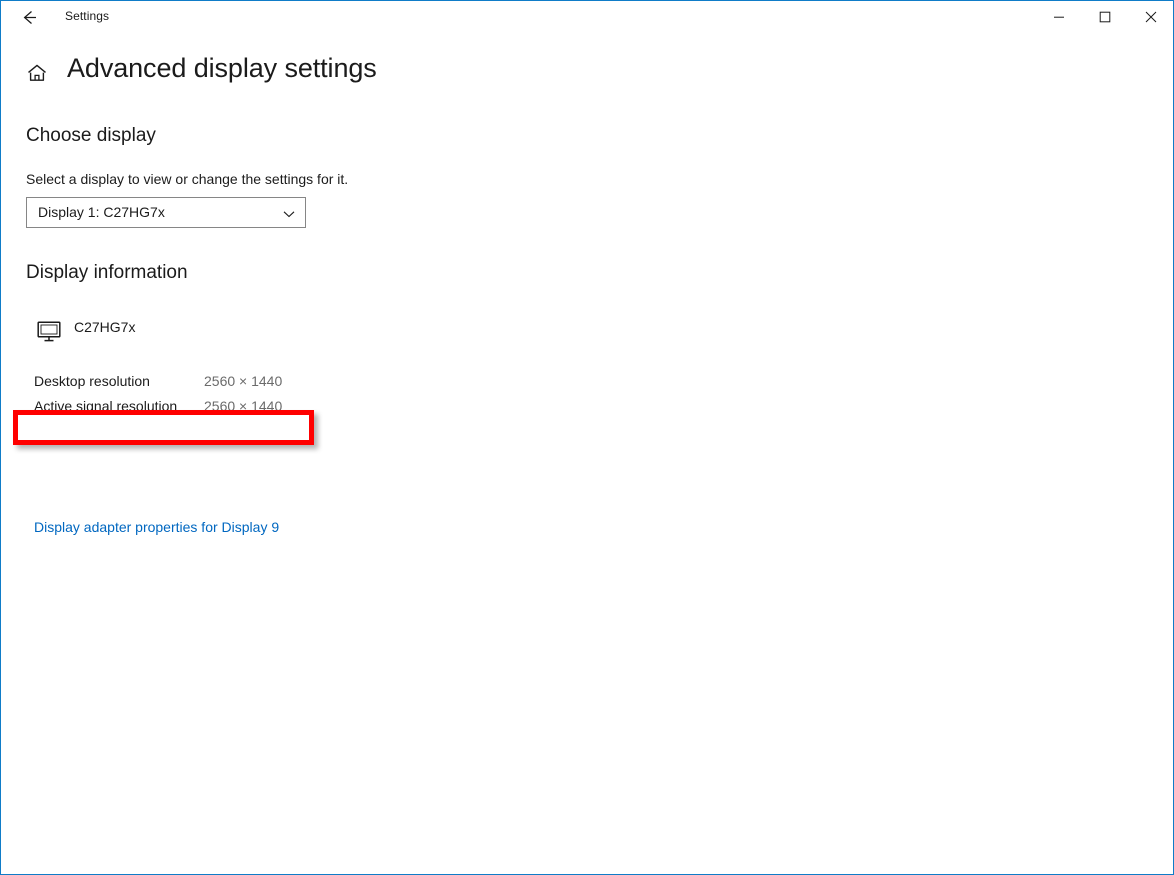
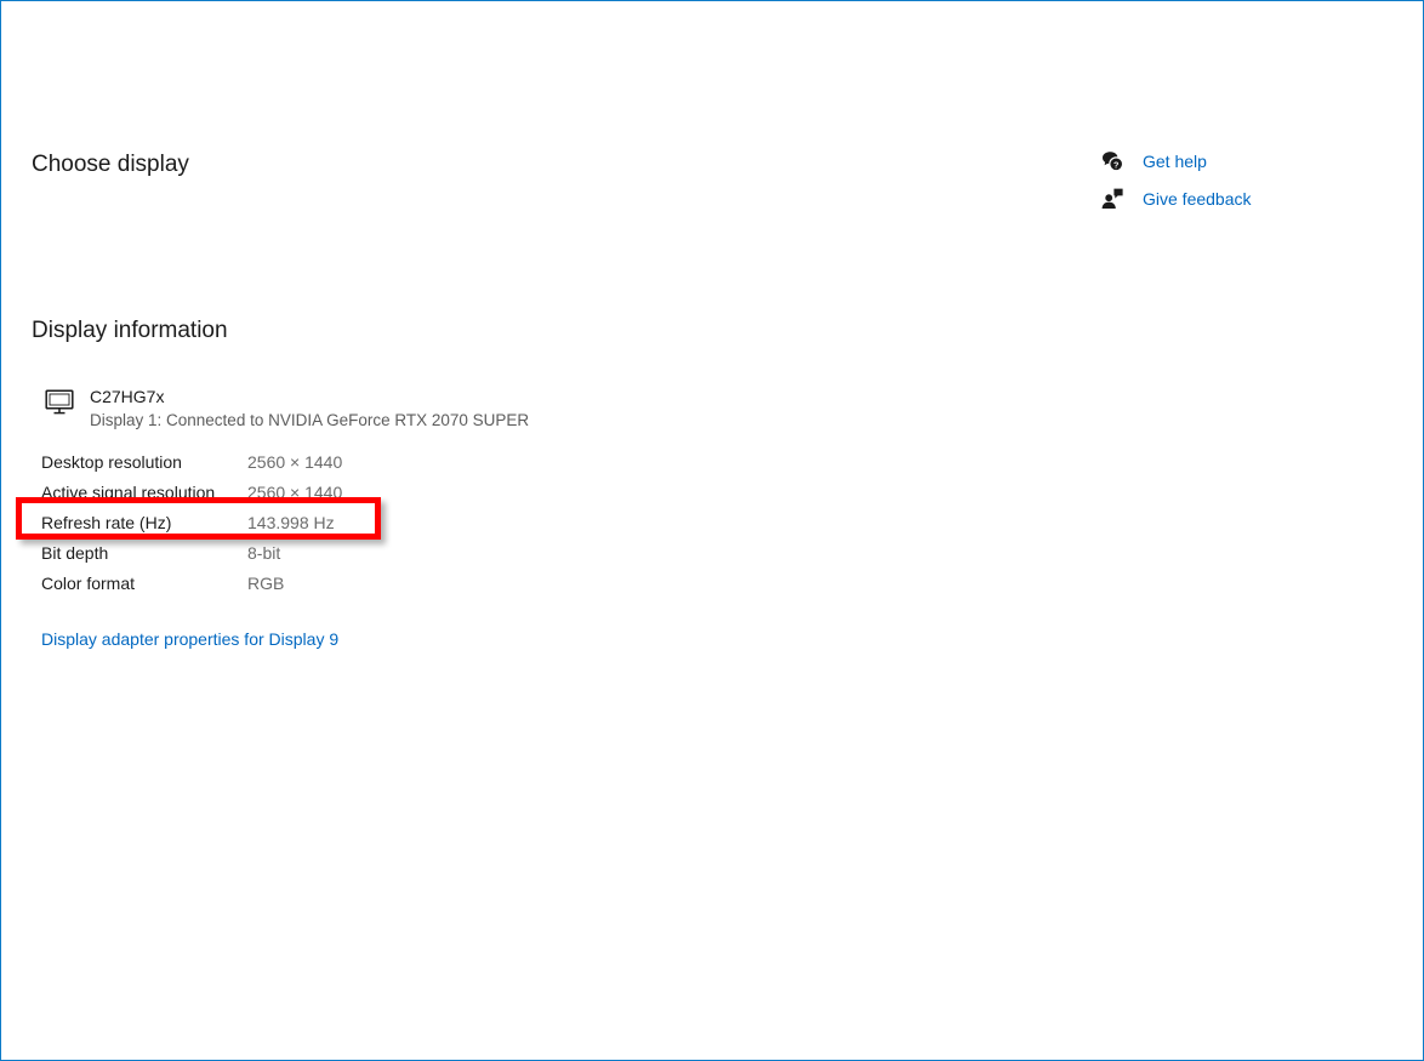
- Settings
- Advanced display settings
  Choose display
- Select a display to view or change the settings for it.
- Display 1: C27HG7x
  Display information
  C27HG7x
+ Display 1: Connected to NVIDIA GeForce RTX 2070 SUPER
  Desktop resolution
  2560 × 1440
  Active signal resolution
  2560 × 1440
+ Refresh rate (Hz)
+ 143.998 Hz
+ Bit depth
+ 8-bit
+ Color format
+ RGB
  Display adapter properties for Display 9
+ ?
+ Get help
+ Give feedback
